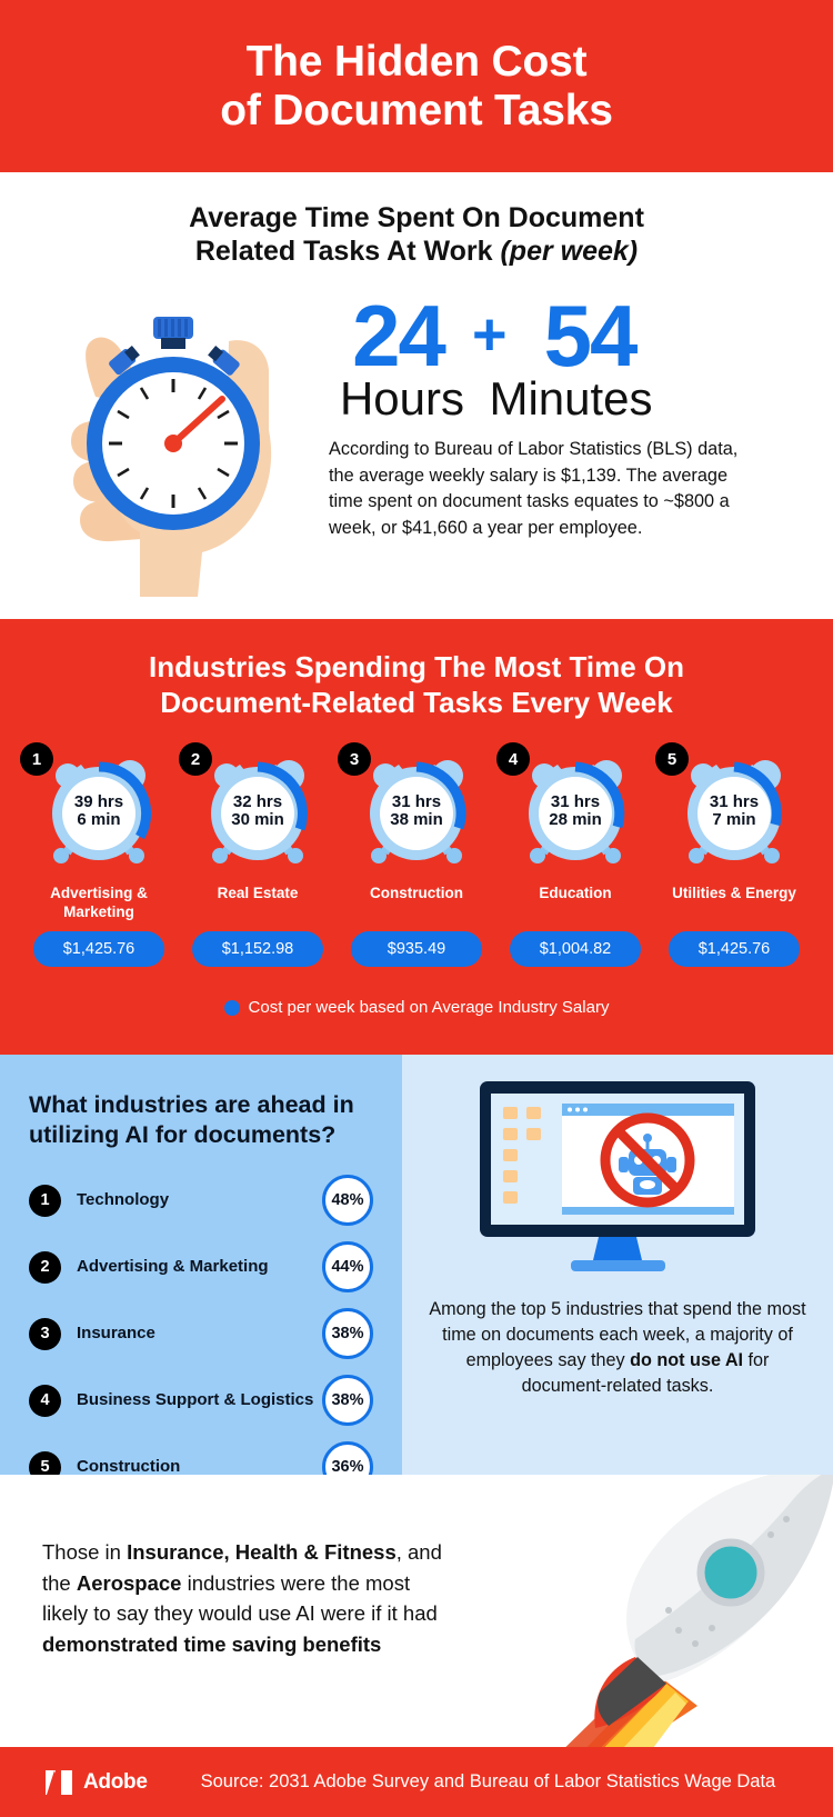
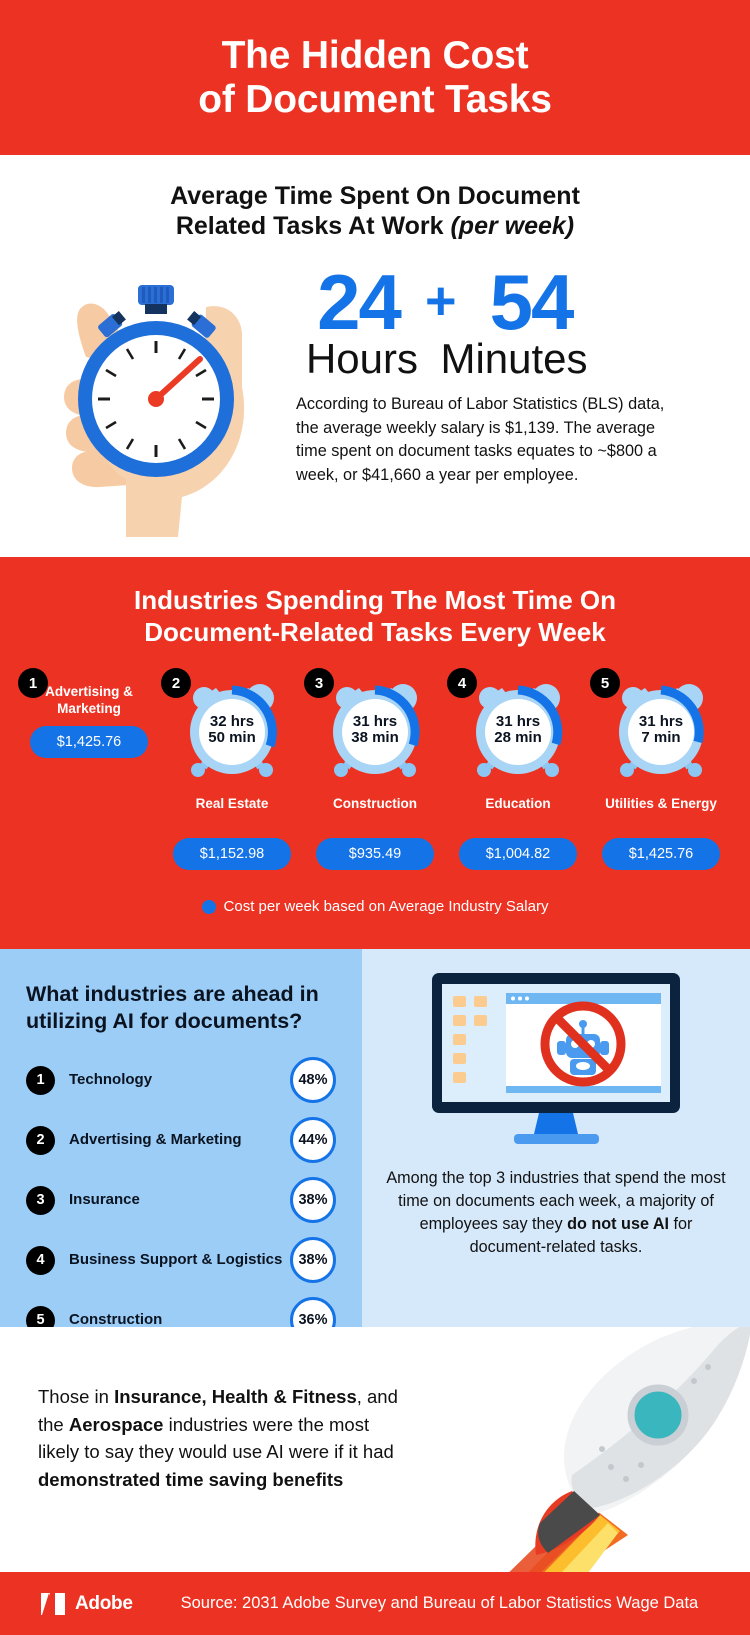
  The Hidden Cost
  of Document Tasks
  Average Time Spent On Document
  Related Tasks At Work (per week)
  24
  +
  54
  Hours
  Minutes
  According to Bureau of Labor Statistics (BLS) data, the average weekly salary is $1,139. The average time spent on document tasks equates to ~$800 a week, or $41,660 a year per employee.
  Industries Spending The Most Time On
  Document-Related Tasks Every Week
  1
- 39 hrs
- 6 min
  Advertising & Marketing
  $1,425.76
  2
  32 hrs
- 30 min
+ 50 min
  Real Estate
  $1,152.98
  3
  31 hrs
  38 min
  Construction
  $935.49
  4
  31 hrs
  28 min
  Education
  $1,004.82
  5
  31 hrs
  7 min
  Utilities & Energy
  $1,425.76
  Cost per week based on Average Industry Salary
  What industries are ahead in
  utilizing AI for documents?
  1
  Technology
  48%
  2
  Advertising & Marketing
  44%
  3
  Insurance
  38%
  4
  Business Support & Logistics
  38%
  5
  Construction
  36%
- Among the top 5 industries that spend the most time on documents each week, a majority of employees say they do not use AI for document-related tasks.
+ Among the top 3 industries that spend the most time on documents each week, a majority of employees say they do not use AI for document-related tasks.
  Those in Insurance, Health & Fitness, and the Aerospace industries were the most likely to say they would use AI were if it had demonstrated time saving benefits
  Adobe
  Source: 2031 Adobe Survey and Bureau of Labor Statistics Wage Data
